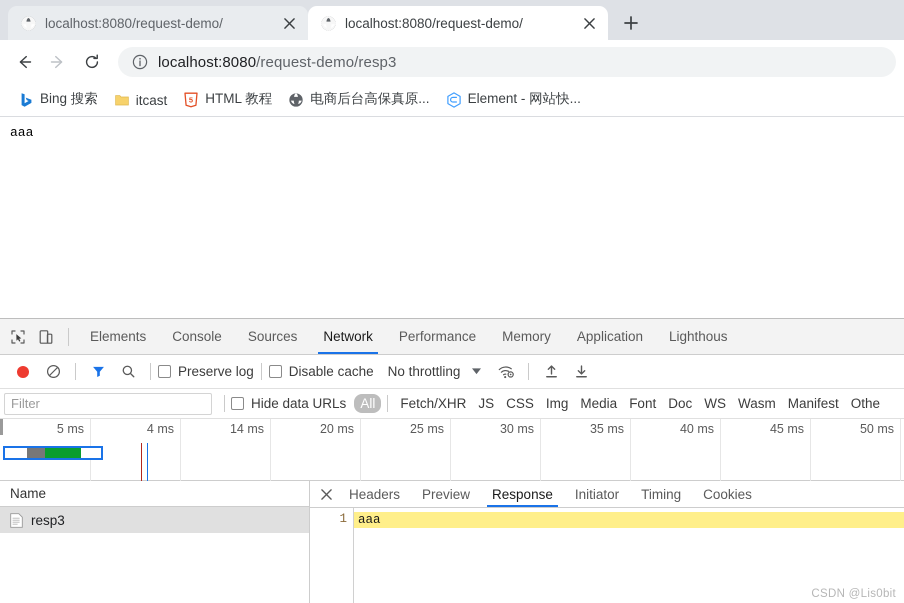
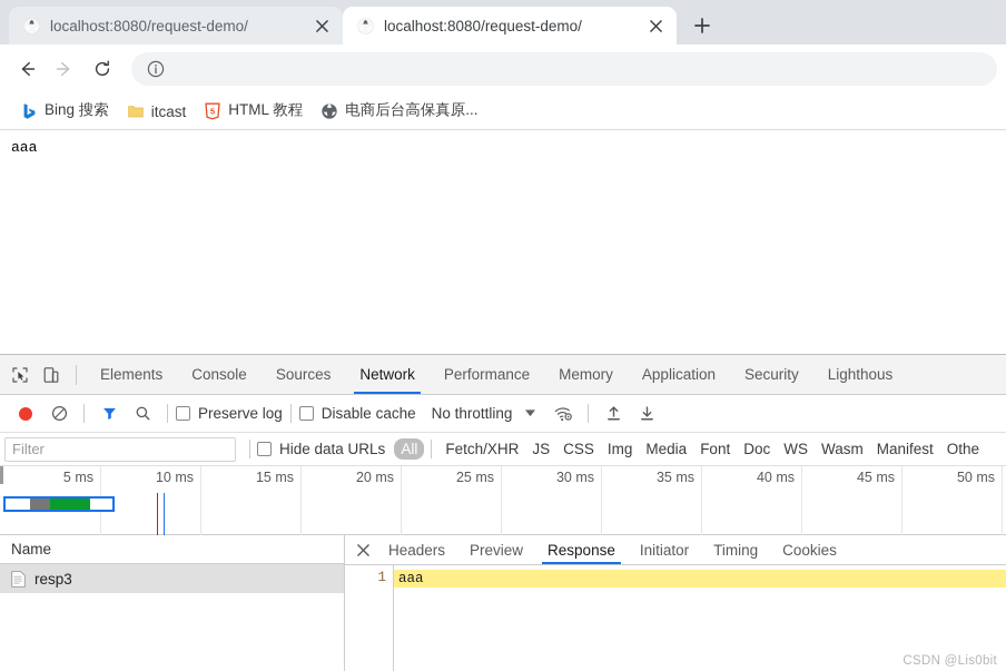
  localhost:8080/request-demo/
  localhost:8080/request-demo/
- localhost:8080/request-demo/resp3
  Bing 搜索
  itcast
  5
  HTML 教程
  电商后台高保真原...
- Element - 网站快...
  aaa
  Elements
  Console
  Sources
  Network
  Performance
  Memory
  Application
+ Security
  Lighthous
  Preserve log
  Disable cache
  No throttling
  Filter
  Hide data URLs
  All
  Fetch/XHR
  JS
  CSS
  Img
  Media
  Font
  Doc
  WS
  Wasm
  Manifest
  Othe
  5 ms
- 4 ms
+ 10 ms
- 14 ms
+ 15 ms
  20 ms
  25 ms
  30 ms
  35 ms
  40 ms
  45 ms
  50 ms
  Name
  resp3
  Headers
  Preview
  Response
  Initiator
  Timing
  Cookies
  1
  aaa
  CSDN @Lis0bit
